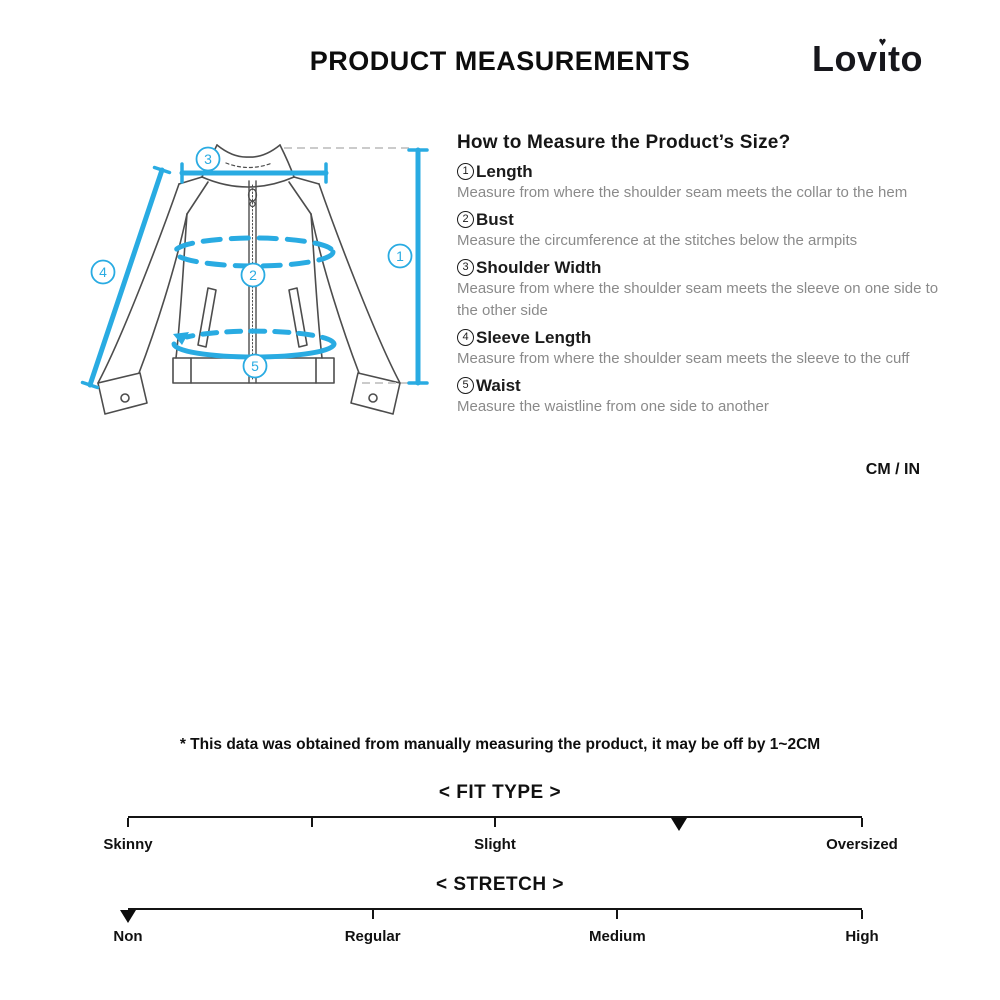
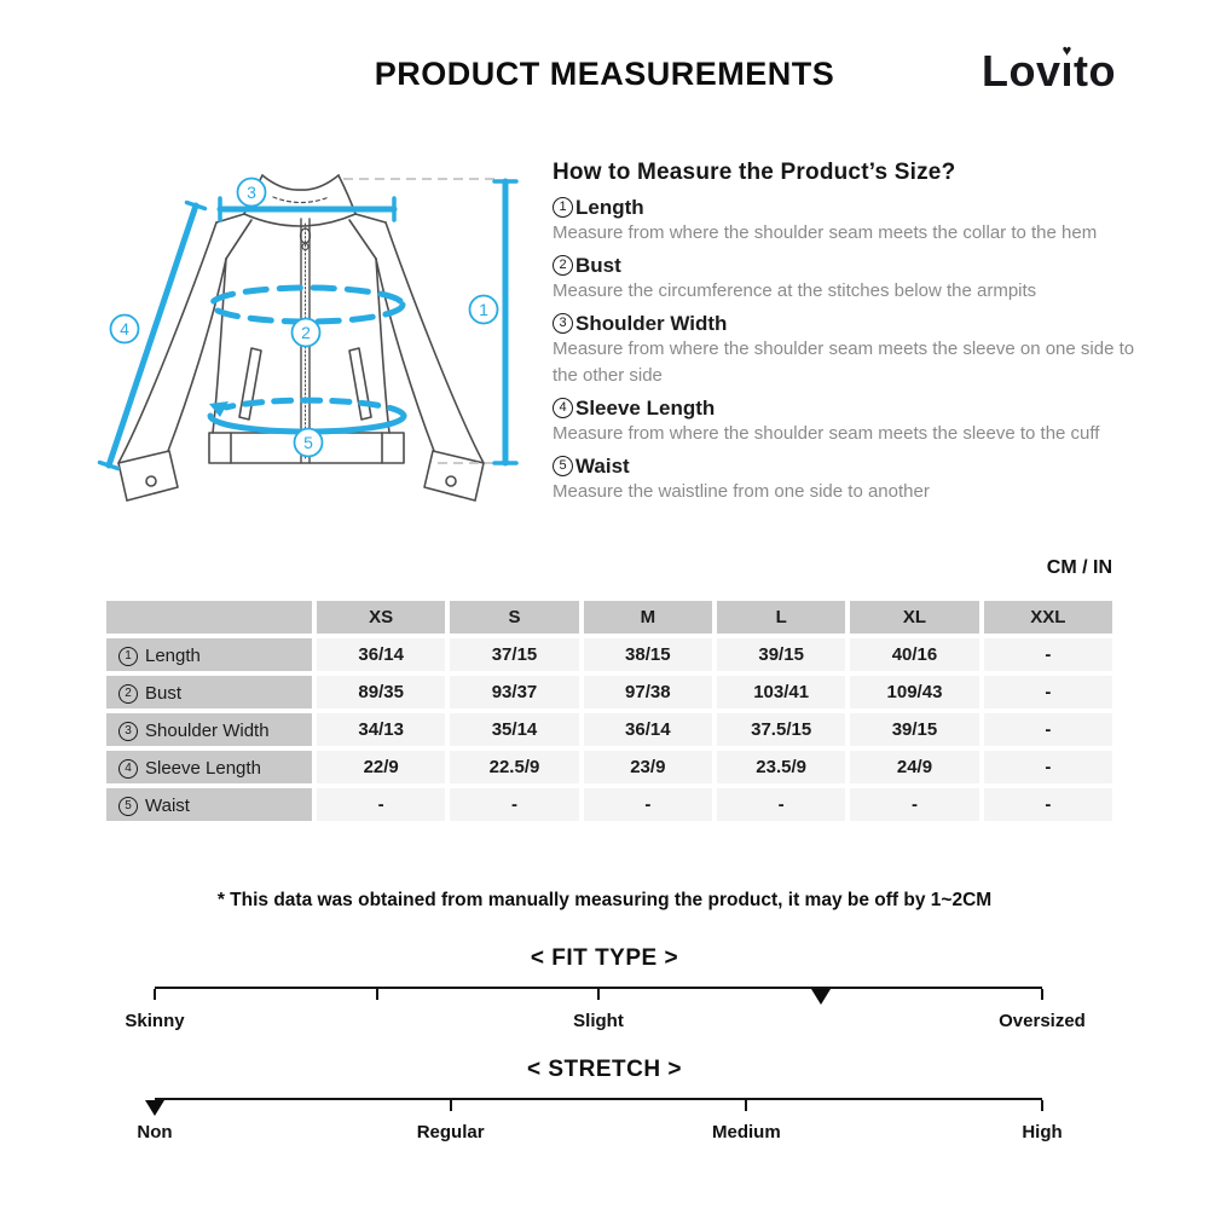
  PRODUCT MEASUREMENTS
  Lov
  ♥
  ıto
  3
  1
  2
  4
  5
  How to Measure the Product’s Size?
  1
  Length
  Measure from where the shoulder seam meets the collar to the hem
  2
  Bust
  Measure the circumference at the stitches below the armpits
  3
  Shoulder Width
  Measure from where the shoulder seam meets the sleeve on one side to the other side
  4
  Sleeve Length
  Measure from where the shoulder seam meets the sleeve to the cuff
  5
  Waist
  Measure the waistline from one side to another
  CM / IN
+ 	XS	S	M	L	XL	XXL
+ 1 Length	36/14	37/15	38/15	39/15	40/16	-
+ 2 Bust	89/35	93/37	97/38	103/41	109/43	-
+ 3 Shoulder Width	34/13	35/14	36/14	37.5/15	39/15	-
+ 4 Sleeve Length	22/9	22.5/9	23/9	23.5/9	24/9	-
+ 5 Waist	-	-	-	-	-	-
  * This data was obtained from manually measuring the product, it may be off by 1~2CM
  < FIT TYPE >
  Skinny
  Slight
  Oversized
  < STRETCH >
  Non
  Regular
  Medium
  High
